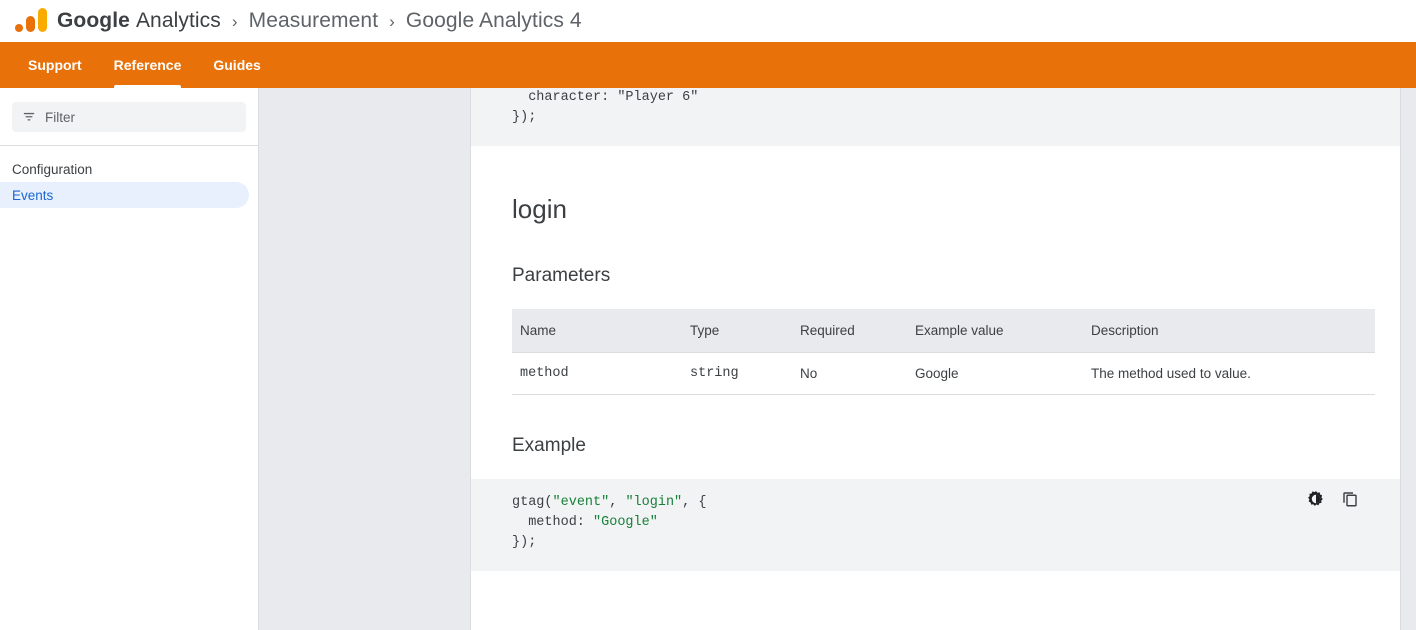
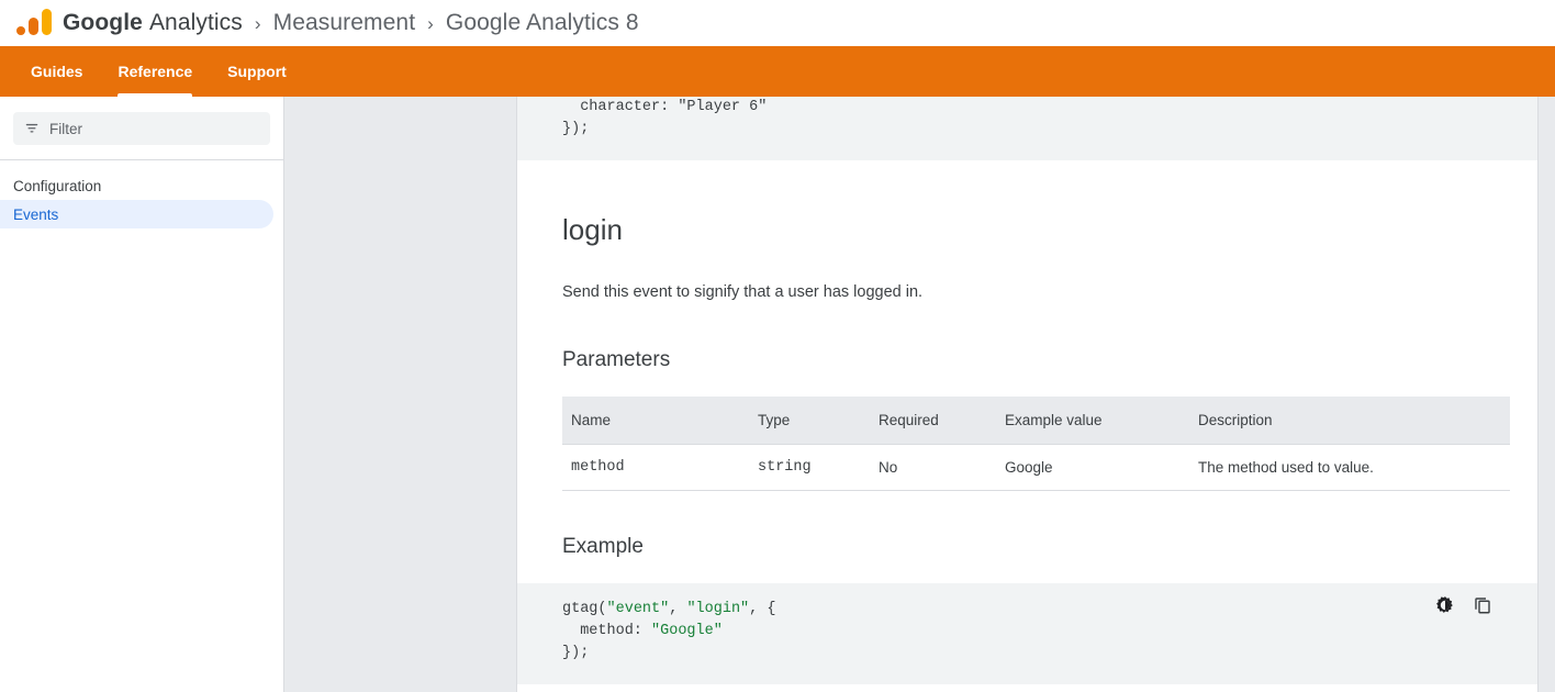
  Google
  Analytics
  ›
  Measurement
  ›
- Google Analytics 4
+ Google Analytics 8
- Support
+ Guides
  Reference
- Guides
+ Support
  Filter
  Configuration
  Events
  character: "Player 6" });
  login
+ Send this event to signify that a user has logged in.
  Parameters
  Name	Type	Required	Example value	Description
  method	string	No	Google	The method used to value.
  Example
  gtag("event", "login", { method: "Google" });
